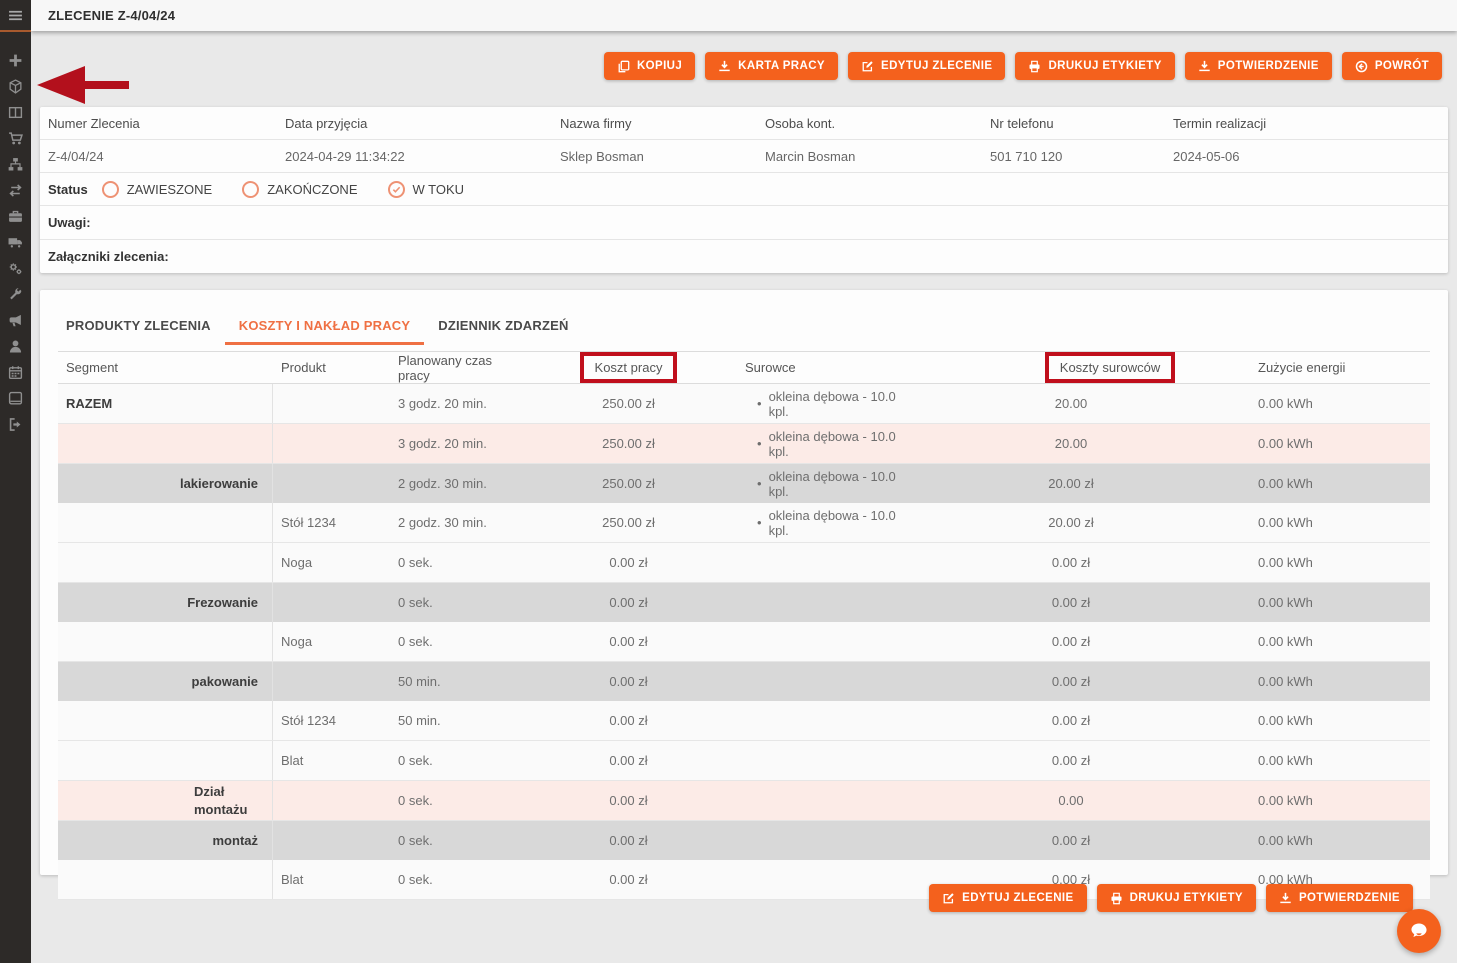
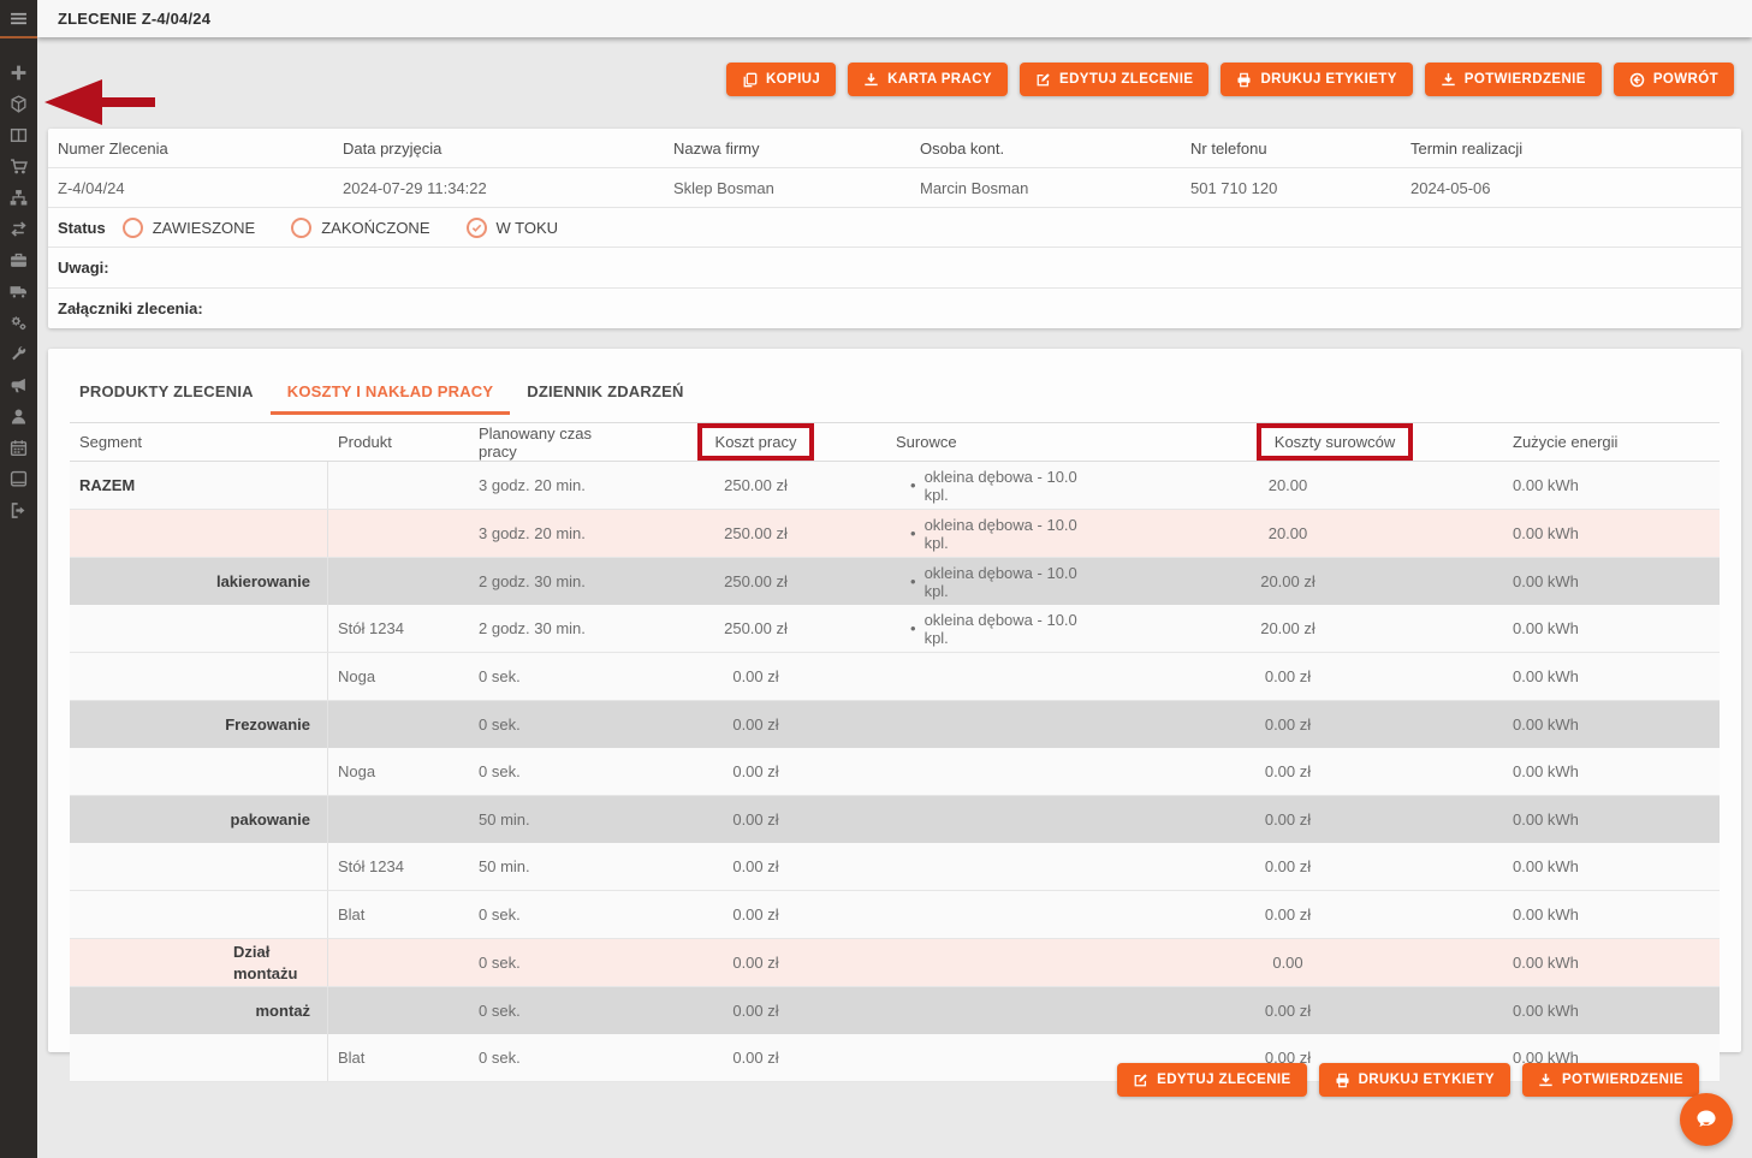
  ZLECENIE Z-4/04/24
  KOPIUJ
  KARTA PRACY
  EDYTUJ ZLECENIE
  DRUKUJ ETYKIETY
  POTWIERDZENIE
  POWRÓT
  Numer Zlecenia
  Data przyjęcia
  Nazwa firmy
  Osoba kont.
  Nr telefonu
  Termin realizacji
  Z-4/04/24
- 2024-04-29 11:34:22
+ 2024-07-29 11:34:22
  Sklep Bosman
  Marcin Bosman
  501 710 120
  2024-05-06
  Status
  ZAWIESZONE
  ZAKOŃCZONE
  W TOKU
  Uwagi:
  Załączniki zlecenia:
  PRODUKTY ZLECENIA
  KOSZTY I NAKŁAD PRACY
  DZIENNIK ZDARZEŃ
  Segment
  Produkt
  Planowany czas pracy
  Koszt pracy
  Surowce
  Koszty surowców
  Zużycie energii
  RAZEM
  3 godz. 20 min.
  250.00 zł
  •
  okleina dębowa - 10.0 kpl.
  20.00
  0.00 kWh
  3 godz. 20 min.
  250.00 zł
  •
  okleina dębowa - 10.0 kpl.
  20.00
  0.00 kWh
  lakierowanie
  2 godz. 30 min.
  250.00 zł
  •
  okleina dębowa - 10.0 kpl.
  20.00 zł
  0.00 kWh
  Stół 1234
  2 godz. 30 min.
  250.00 zł
  •
  okleina dębowa - 10.0 kpl.
  20.00 zł
  0.00 kWh
  Noga
  0 sek.
  0.00 zł
  0.00 zł
  0.00 kWh
  Frezowanie
  0 sek.
  0.00 zł
  0.00 zł
  0.00 kWh
  Noga
  0 sek.
  0.00 zł
  0.00 zł
  0.00 kWh
  pakowanie
  50 min.
  0.00 zł
  0.00 zł
  0.00 kWh
  Stół 1234
  50 min.
  0.00 zł
  0.00 zł
  0.00 kWh
  Blat
  0 sek.
  0.00 zł
  0.00 zł
  0.00 kWh
  Dział montażu
  0 sek.
  0.00 zł
  0.00
  0.00 kWh
  montaż
  0 sek.
  0.00 zł
  0.00 zł
  0.00 kWh
  Blat
  0 sek.
  0.00 zł
  0.00 zł
  0.00 kWh
  EDYTUJ ZLECENIE
  DRUKUJ ETYKIETY
  POTWIERDZENIE
